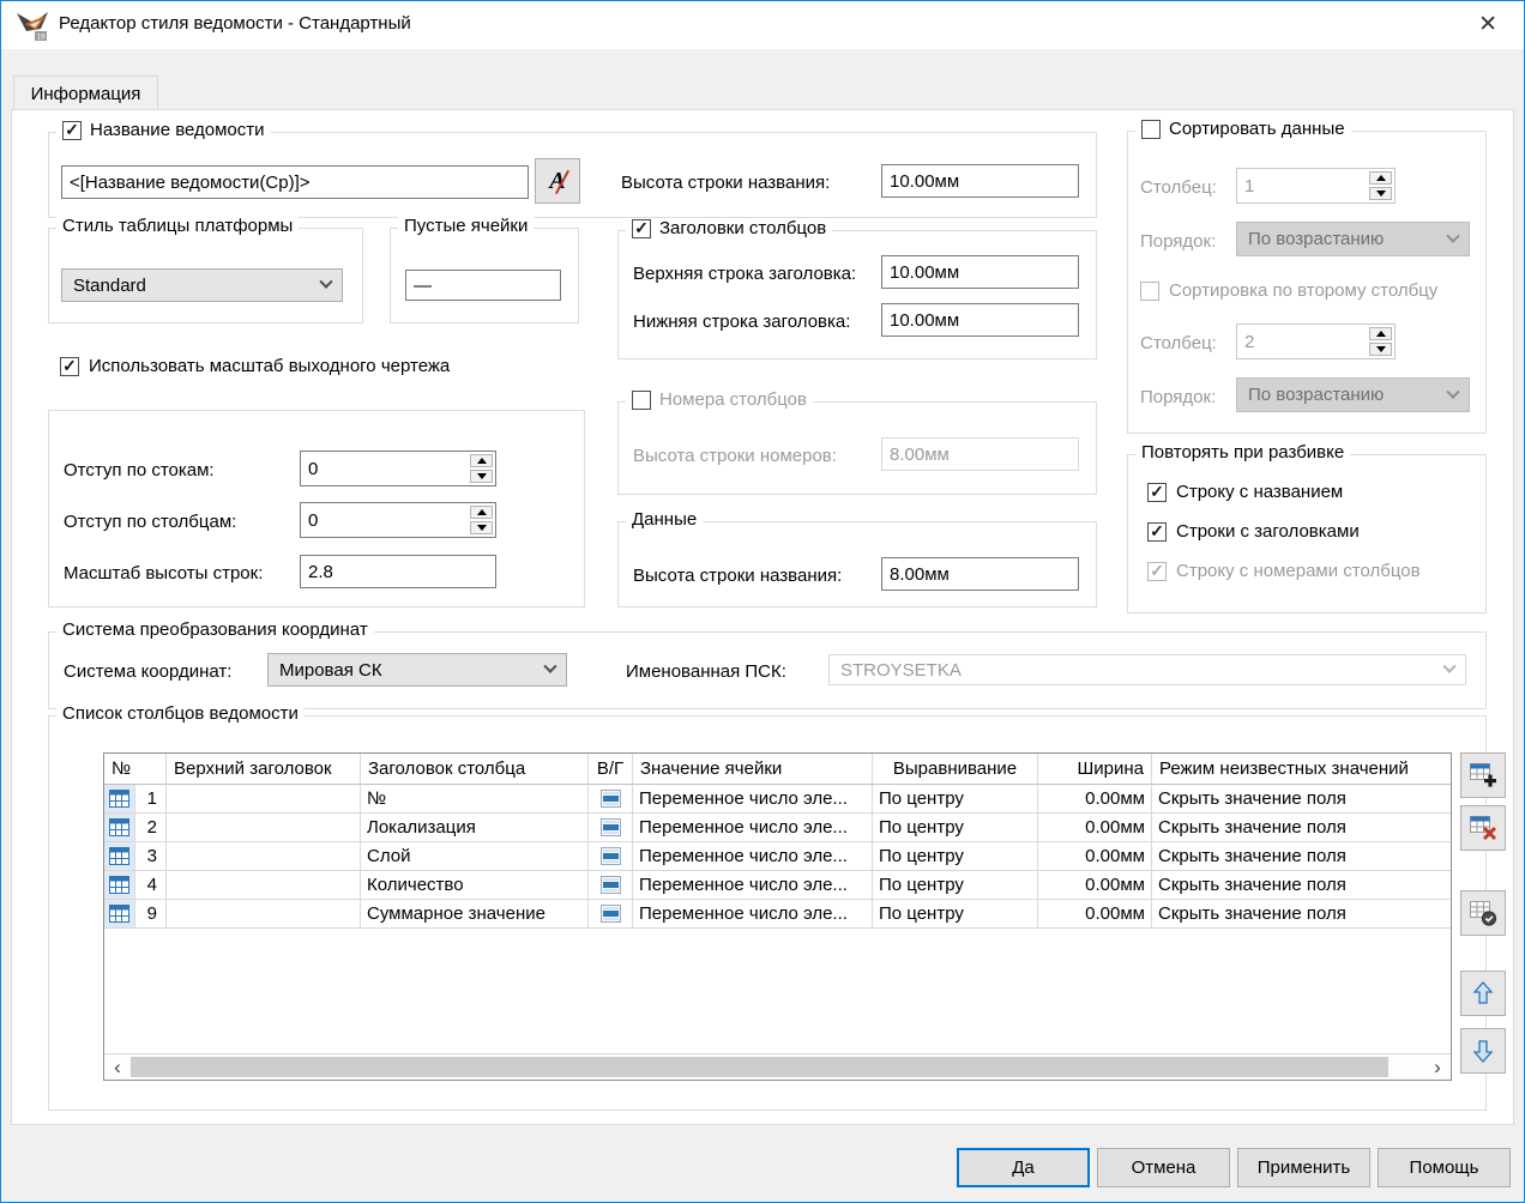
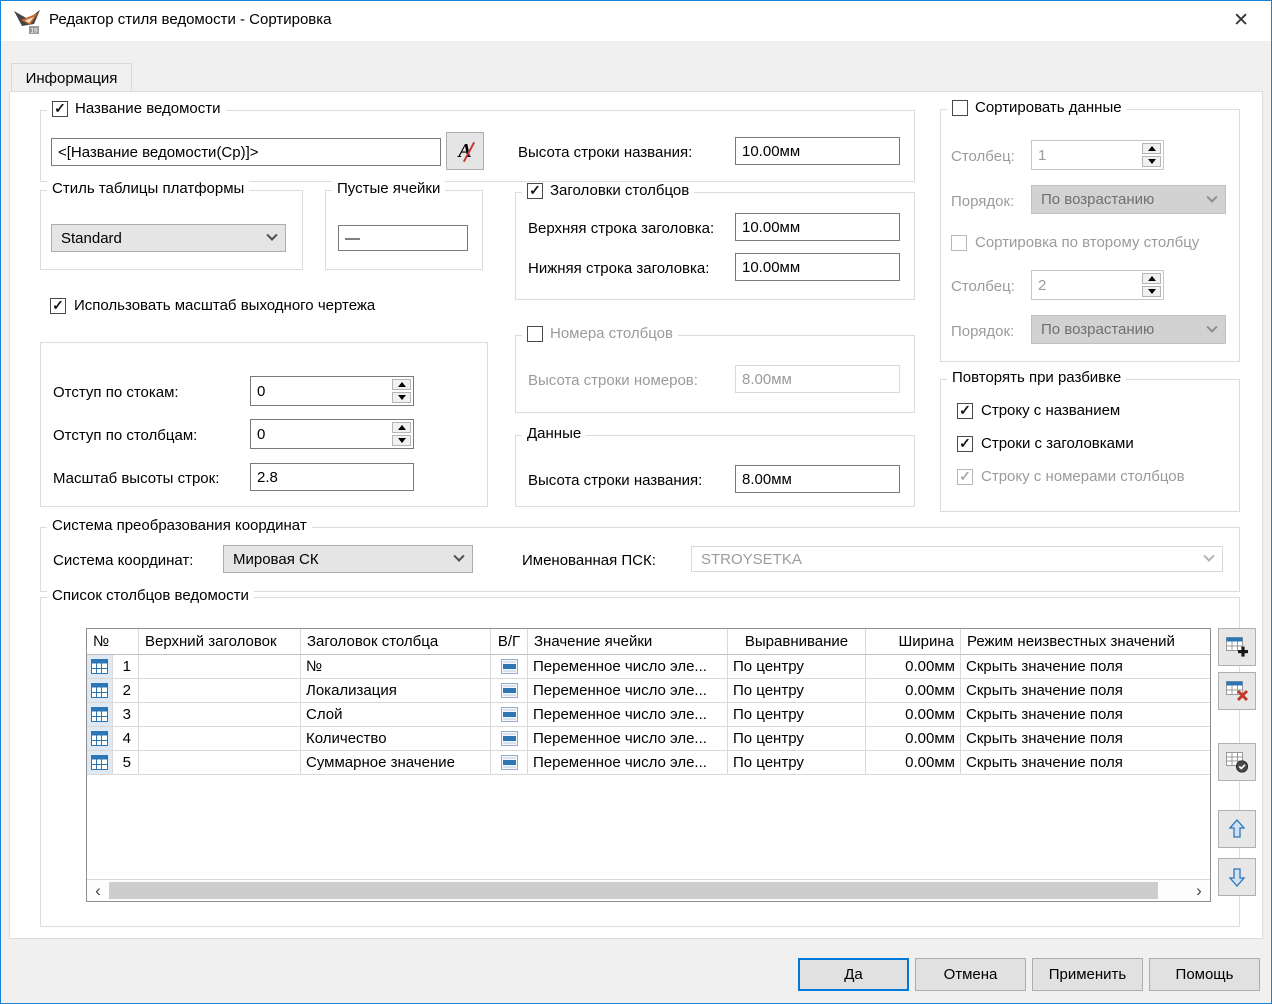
- Редактор стиля ведомости - Стандартный
+ Редактор стиля ведомости - Сортировка
  ✕
  Информация
  Название ведомости
  <[Название ведомости(Ср)]>
  A
  Высота строки названия:
  10.00мм
  Стиль таблицы платформы
  Standard
  Пустые ячейки
  —
  Заголовки столбцов
  Верхняя строка заголовка:
  10.00мм
  Нижняя строка заголовка:
  10.00мм
  Использовать масштаб выходного чертежа
  Отступ по стокам:
  0
  Отступ по столбцам:
  0
  Масштаб высоты строк:
  2.8
  Номера столбцов
  Высота строки номеров:
  8.00мм
  Данные
  Высота строки названия:
  8.00мм
  Сортировать данные
  Столбец:
  1
  Порядок:
  По возрастанию
  Сортировка по второму столбцу
  Столбец:
  2
  Порядок:
  По возрастанию
  Повторять при разбивке
  Строку с названием
  Строки с заголовками
  Строку с номерами столбцов
  Система преобразования координат
  Система координат:
  Мировая СК
  Именованная ПСК:
  STROYSETKA
  Список столбцов ведомости
  №
  Верхний заголовок
  Заголовок столбца
  В/Г
  Значение ячейки
  Выравнивание
  Ширина
  Режим неизвестных значений
  1
  №
  Переменное число эле...
  По центру
  0.00мм
  Скрыть значение поля
  2
  Локализация
  Переменное число эле...
  По центру
  0.00мм
  Скрыть значение поля
  3
  Слой
  Переменное число эле...
  По центру
  0.00мм
  Скрыть значение поля
  4
  Количество
  Переменное число эле...
  По центру
  0.00мм
  Скрыть значение поля
- 9
+ 5
  Суммарное значение
  Переменное число эле...
  По центру
  0.00мм
  Скрыть значение поля
  ‹
  ›
  Да
  Отмена
  Применить
  Помощь
